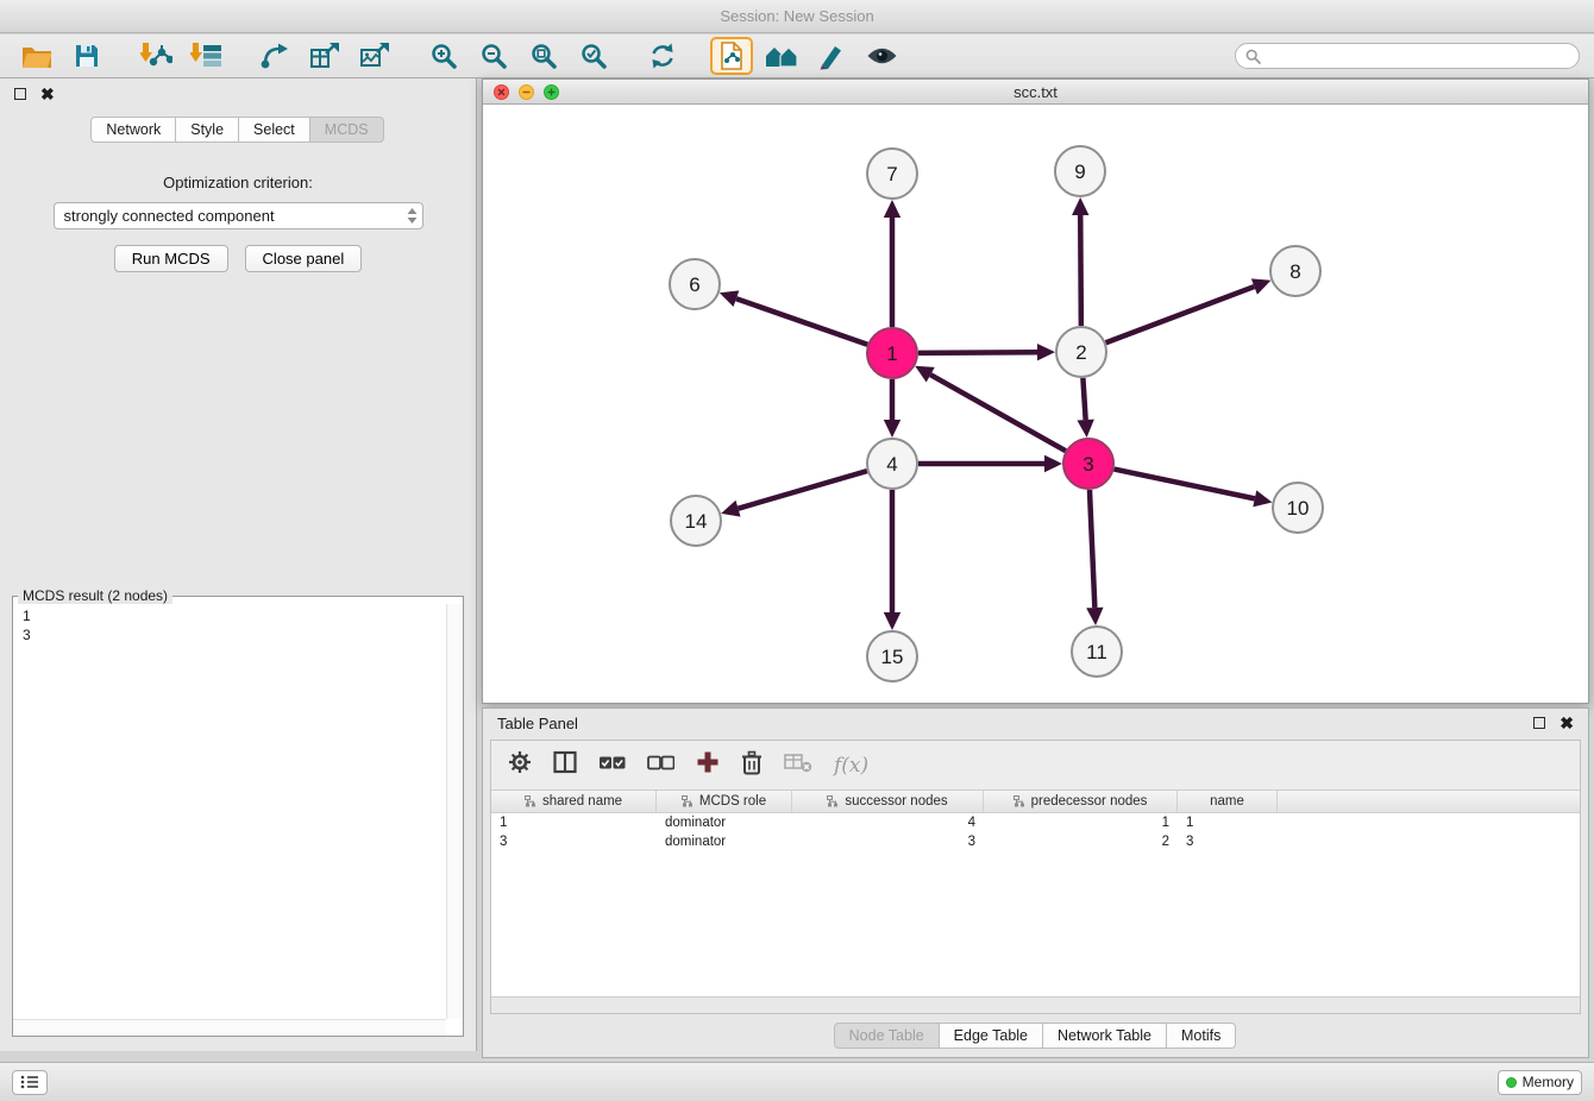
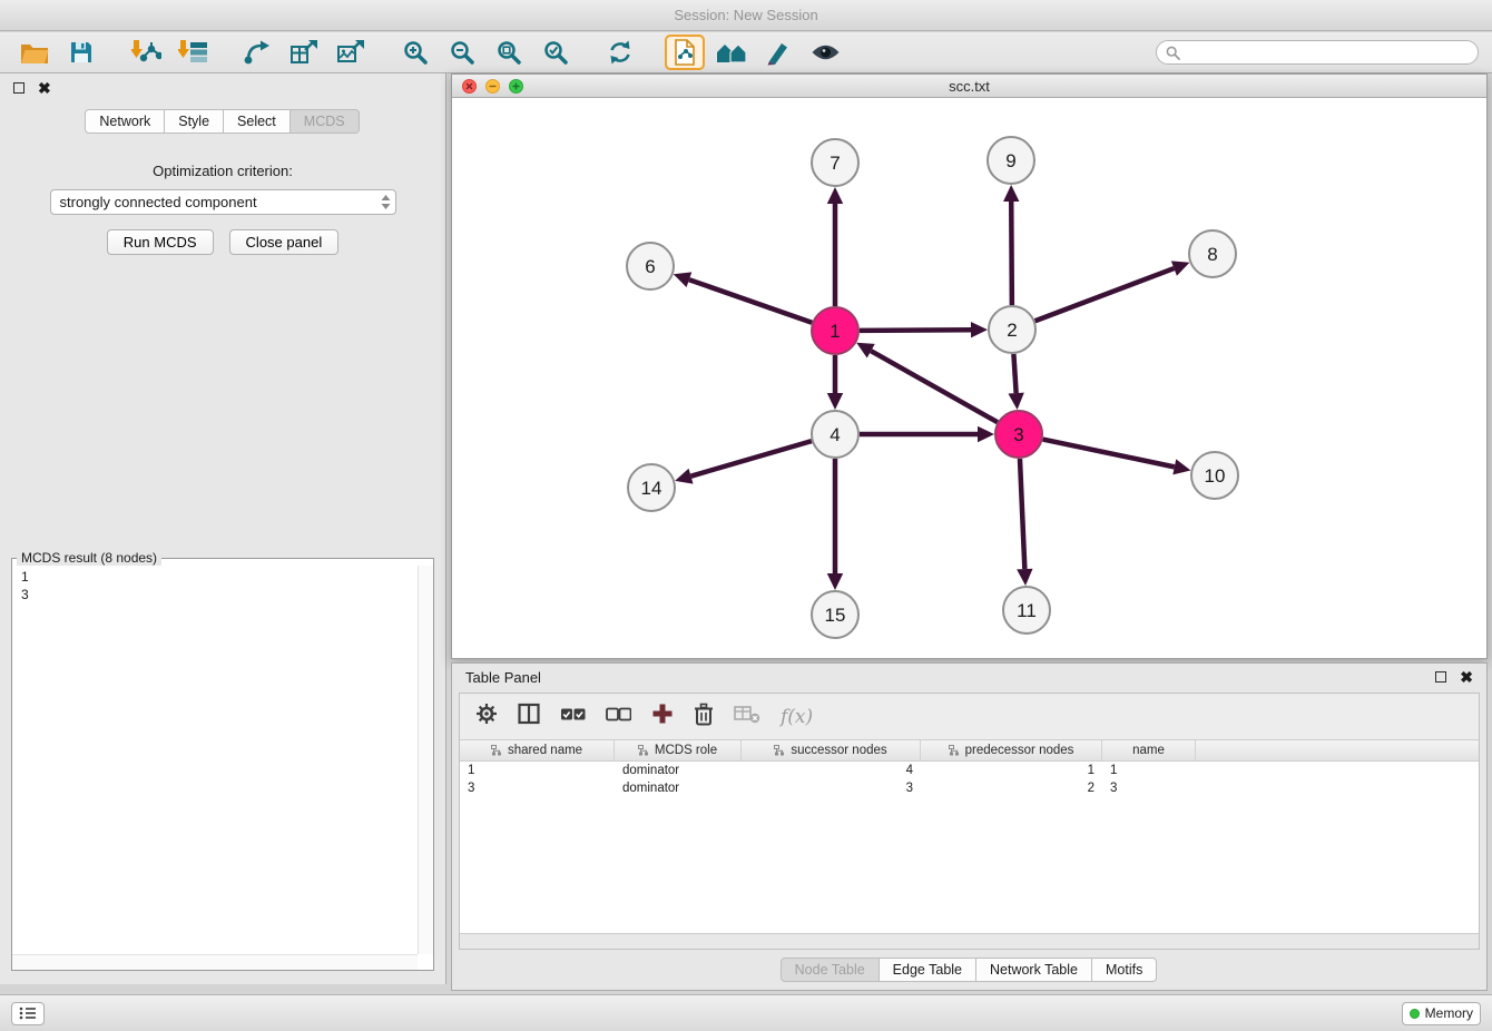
  Session: New Session
  ✖
  Network
  Style
  Select
  MCDS
  Optimization criterion:
  strongly connected component
  Run MCDS
  Close panel
- MCDS result (2 nodes)
+ MCDS result (8 nodes)
  1
  3
  scc.txt
  7
  9
  6
  8
  1
  2
  4
  3
  14
  10
  15
  11
  Table Panel
  ✖
  f(x)
  shared name
  MCDS role
  successor nodes
  predecessor nodes
  name
  1
  dominator
  4
  1
  1
  3
  dominator
  3
  2
  3
  Node Table
  Edge Table
  Network Table
  Motifs
  Memory
